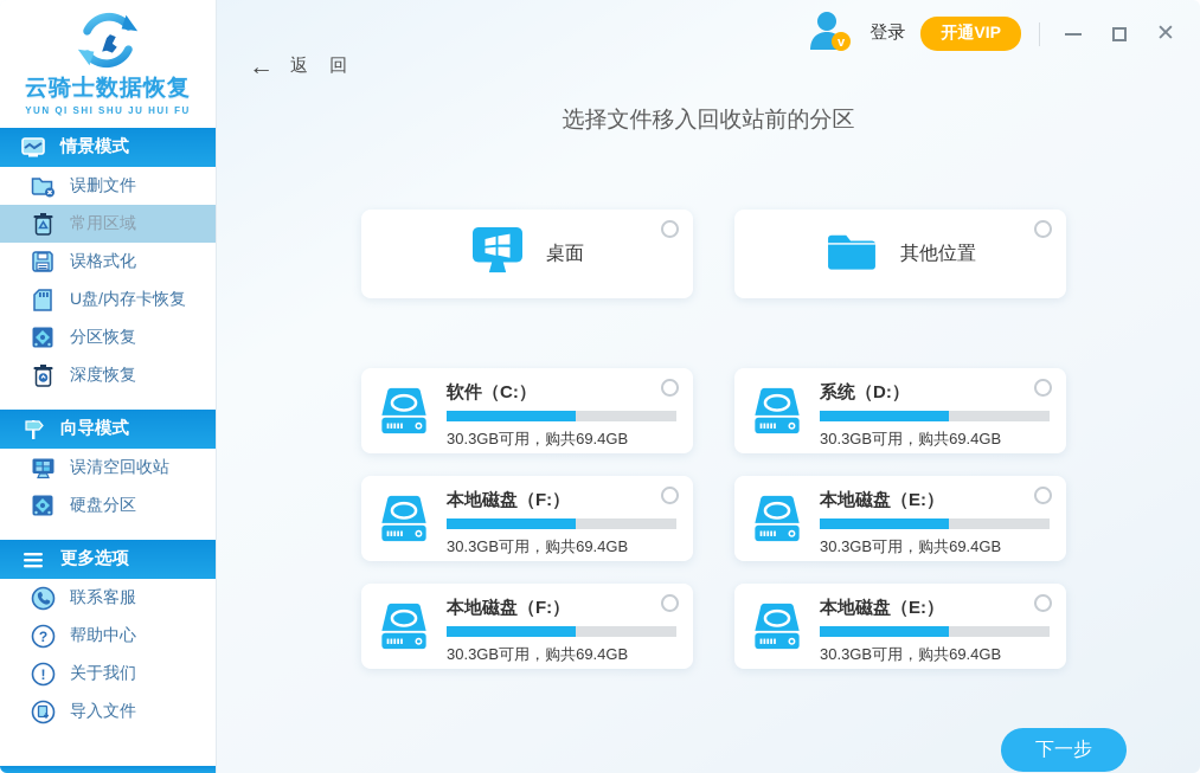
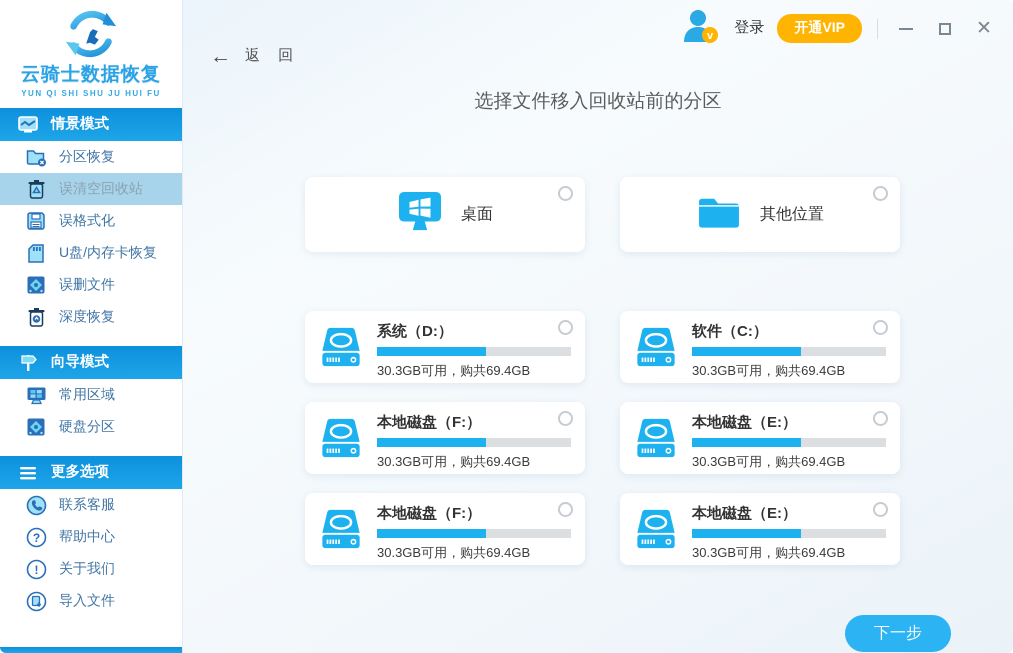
  v
  登录
  开通VIP
  ✕
  云骑士数据恢复
  YUN QI SHI SHU JU HUI FU
  情景模式
- 误删文件
+ 分区恢复
- 常用区域
+ 误清空回收站
  误格式化
  U盘/内存卡恢复
- 分区恢复
+ 误删文件
  深度恢复
  向导模式
- 误清空回收站
+ 常用区域
  硬盘分区
  更多选项
  联系客服
  ?
  帮助中心
  !
  关于我们
  导入文件
  ←
  返 回
  选择文件移入回收站前的分区
  桌面
  其他位置
- 软件（C:）
+ 系统（D:）
  30.3GB可用，购共69.4GB
- 系统（D:）
+ 软件（C:）
  30.3GB可用，购共69.4GB
  本地磁盘（F:）
  30.3GB可用，购共69.4GB
  本地磁盘（E:）
  30.3GB可用，购共69.4GB
  本地磁盘（F:）
  30.3GB可用，购共69.4GB
  本地磁盘（E:）
  30.3GB可用，购共69.4GB
  下一步
